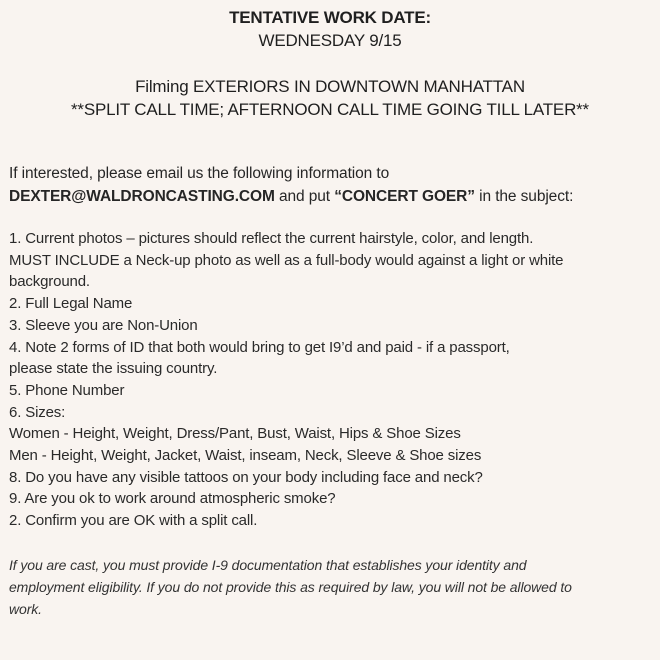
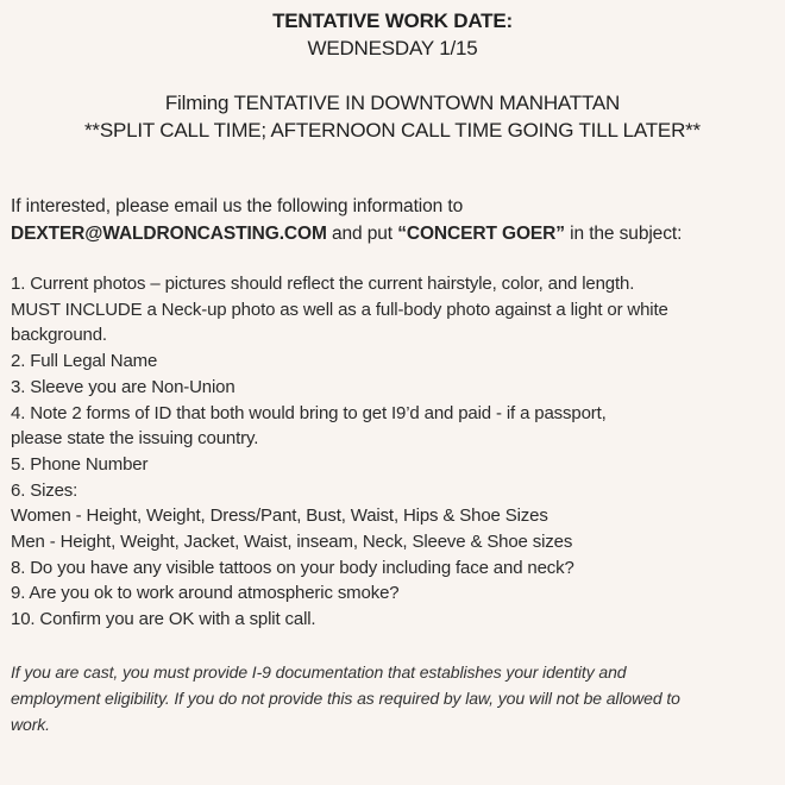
  TENTATIVE WORK DATE:
- WEDNESDAY 9/15
+ WEDNESDAY 1/15
- Filming EXTERIORS IN DOWNTOWN MANHATTAN
+ Filming TENTATIVE IN DOWNTOWN MANHATTAN
  **SPLIT CALL TIME; AFTERNOON CALL TIME GOING TILL LATER**
  If interested, please email us the following information to
  DEXTER@WALDRONCASTING.COM and put “CONCERT GOER” in the subject:
  1. Current photos – pictures should reflect the current hairstyle, color, and length.
- MUST INCLUDE a Neck-up photo as well as a full-body would against a light or white
+ MUST INCLUDE a Neck-up photo as well as a full-body photo against a light or white
  background.
  2. Full Legal Name
  3. Sleeve you are Non-Union
  4. Note 2 forms of ID that both would bring to get I9’d and paid - if a passport,
  please state the issuing country.
  5. Phone Number
  6. Sizes:
  Women - Height, Weight, Dress/Pant, Bust, Waist, Hips & Shoe Sizes
  Men - Height, Weight, Jacket, Waist, inseam, Neck, Sleeve & Shoe sizes
  8. Do you have any visible tattoos on your body including face and neck?
  9. Are you ok to work around atmospheric smoke?
- 2. Confirm you are OK with a split call.
+ 10. Confirm you are OK with a split call.
  If you are cast, you must provide I-9 documentation that establishes your identity and
  employment eligibility. If you do not provide this as required by law, you will not be allowed to
  work.
